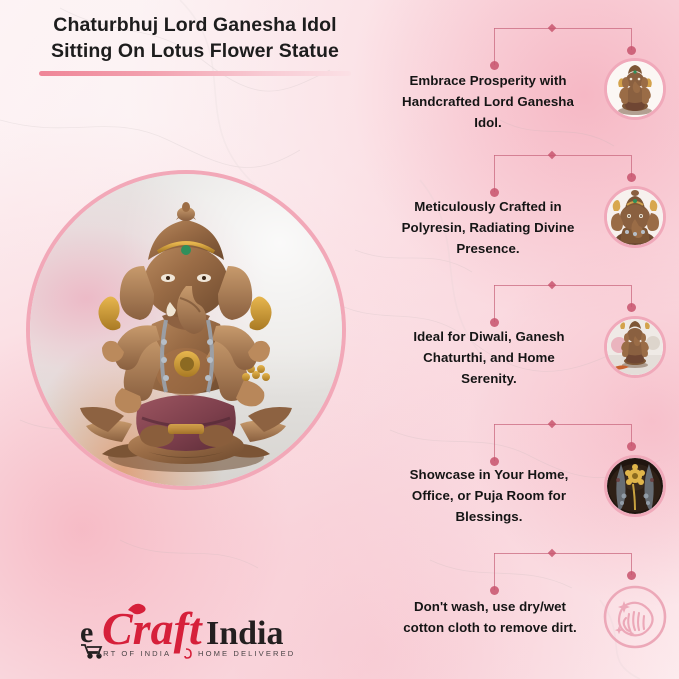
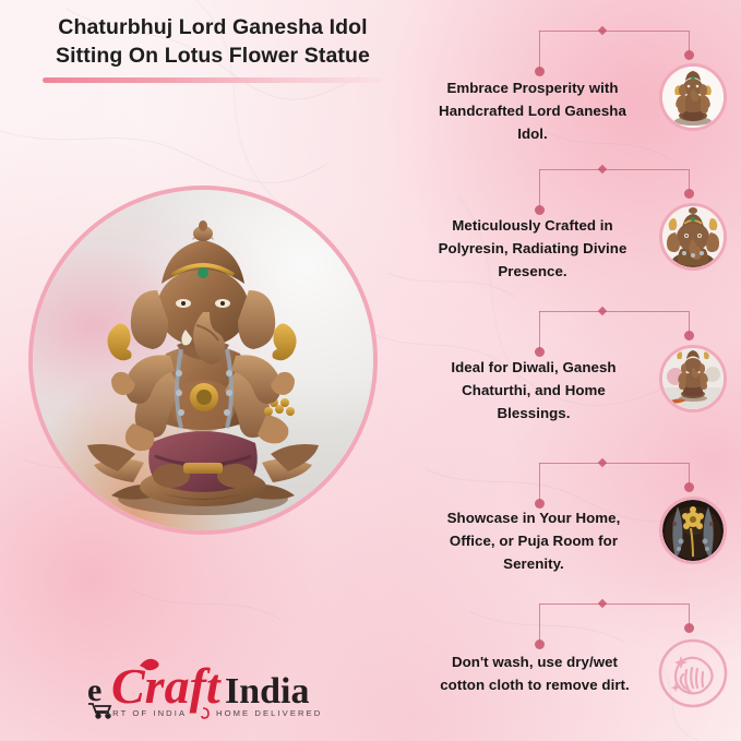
  Chaturbhuj Lord Ganesha Idol
  Sitting On Lotus Flower Statue
  Embrace Prosperity with
  Handcrafted Lord Ganesha
  Idol.
  Meticulously Crafted in
  Polyresin, Radiating Divine
  Presence.
  Ideal for Diwali, Ganesh
  Chaturthi, and Home
- Serenity.
+ Blessings.
  Showcase in Your Home,
  Office, or Puja Room for
- Blessings.
+ Serenity.
  Don't wash, use dry/wet
  cotton cloth to remove dirt.
  e
  Craft
  India
  ART OF INDIA
  HOME DELIVERED
